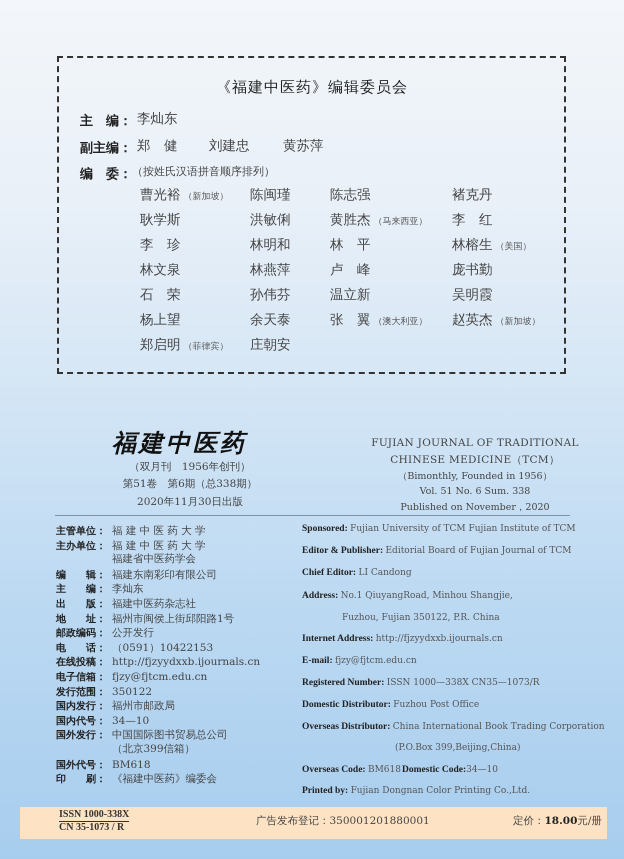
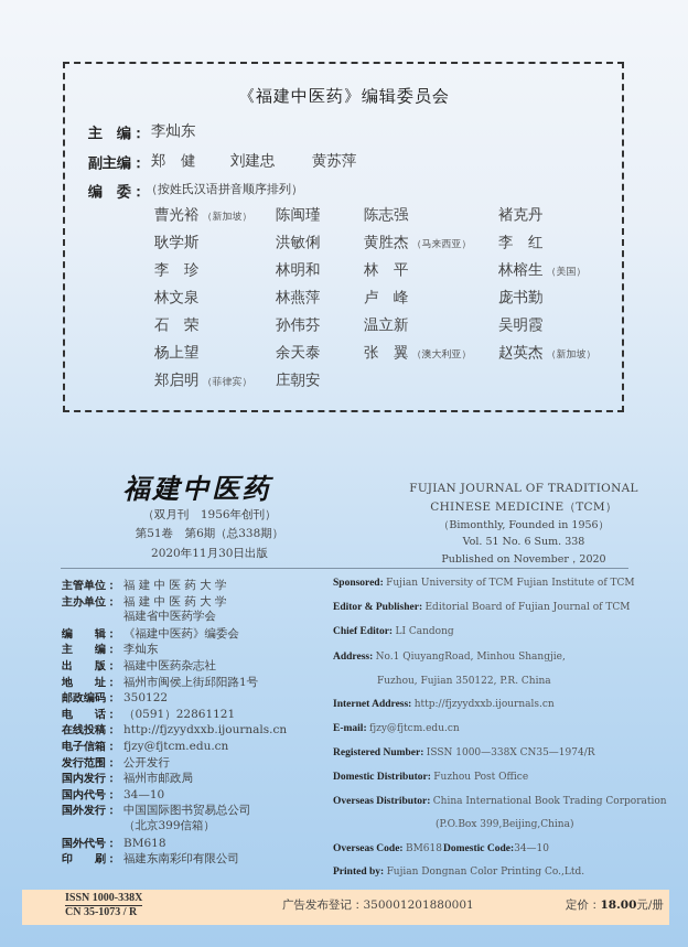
  《福建中医药》编辑委员会
  主 编：
  李灿东
  副主编：
  郑 健
  刘建忠
  黄苏萍
  编 委：
  （按姓氏汉语拼音顺序排列）
  曹光裕 （新加坡）
  陈闽瑾
  陈志强
  褚克丹
  耿学斯
  洪敏俐
  黄胜杰 （马来西亚）
  李 红
  李 珍
  林明和
  林 平
  林榕生 （美国）
  林文泉
  林燕萍
  卢 峰
  庞书勤
  石 荣
  孙伟芬
  温立新
  吴明霞
  杨上望
  余天泰
  张 翼 （澳大利亚）
  赵英杰 （新加坡）
  郑启明 （菲律宾）
  庄朝安
  福建中医药
  （双月刊 1956年创刊）
  第51卷 第6期（总338期）
  2020年11月30日出版
  FUJIAN JOURNAL OF TRADITIONAL
  CHINESE MEDICINE（TCM）
  （Bimonthly, Founded in 1956）
  Vol. 51 No. 6 Sum. 338
  Published on November，2020
  主管单位： 福 建 中 医 药 大 学
  主办单位： 福 建 中 医 药 大 学
  福建省中医药学会
- 编 辑： 福建东南彩印有限公司
+ 编 辑： 《福建中医药》编委会
  主 编： 李灿东
  出 版： 福建中医药杂志社
  地 址： 福州市闽侯上街邱阳路1号
- 邮政编码： 公开发行
+ 邮政编码： 350122
- 电 话： （0591）10422153
+ 电 话： （0591）22861121
  在线投稿： http://fjzyydxxb.ijournals.cn
  电子信箱： fjzy@fjtcm.edu.cn
- 发行范围： 350122
+ 发行范围： 公开发行
  国内发行： 福州市邮政局
  国内代号： 34—10
  国外发行： 中国国际图书贸易总公司
  （北京399信箱）
  国外代号： BM618
- 印 刷： 《福建中医药》编委会
+ 印 刷： 福建东南彩印有限公司
  Sponsored: Fujian University of TCM Fujian Institute of TCM
  Editor & Publisher: Editorial Board of Fujian Journal of TCM
  Chief Editor: LI Candong
  Address: No.1 QiuyangRoad, Minhou Shangjie,
  Fuzhou, Fujian 350122, P.R. China
  Internet Address: http://fjzyydxxb.ijournals.cn
  E-mail: fjzy@fjtcm.edu.cn
- Registered Number: ISSN 1000—338X CN35—1073/R
+ Registered Number: ISSN 1000—338X CN35—1974/R
  Domestic Distributor: Fuzhou Post Office
  Overseas Distributor: China International Book Trading Corporation
  (P.O.Box 399,Beijing,China)
  Overseas Code: BM618
  Printed by: Fujian Dongnan Color Printing Co.,Ltd.
  Domestic Code:34—10
  ISSN 1000-338X
  CN 35-1073 / R
  广告发布登记：350001201880001
  定价：18.00元/册
